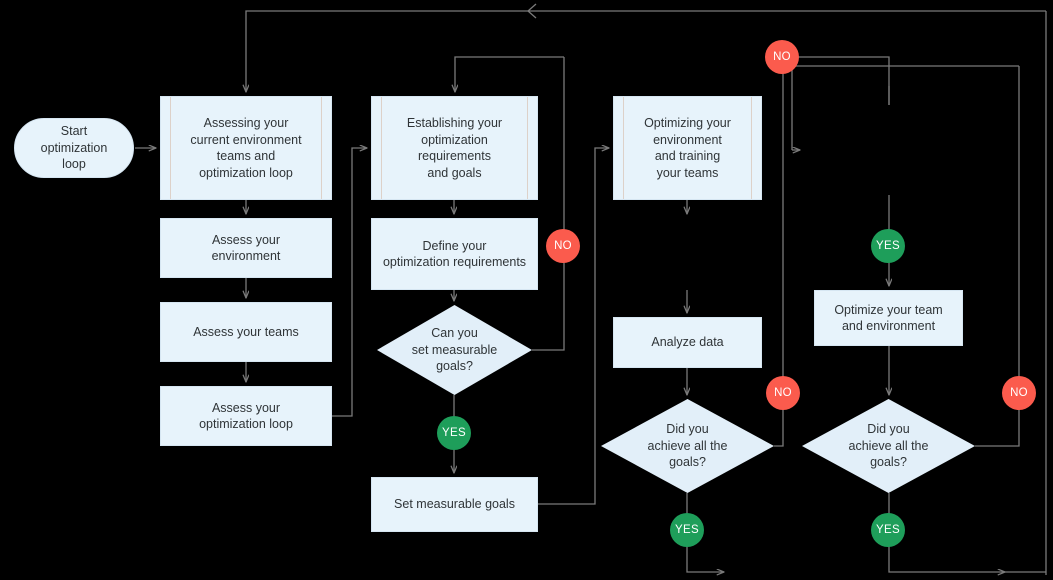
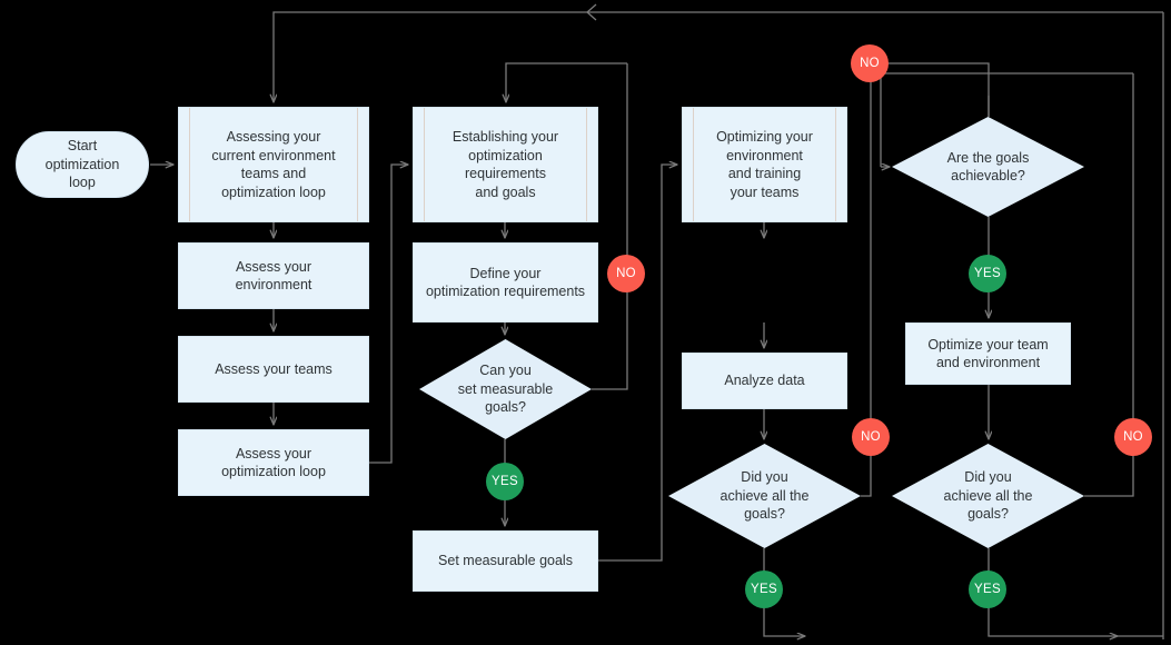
  Start
  optimization
  loop
  Assessing your
  current environment
  teams and
  optimization loop
  Assess your
  environment
  Assess your teams
  Assess your
  optimization loop
  Establishing your
  optimization
  requirements
  and goals
  Define your
  optimization requirements
  Can you
  set measurable
  goals?
  Set measurable goals
  Optimizing your
  environment
  and training
  your teams
  Analyze data
  Did you
  achieve all the
  goals?
+ Are the goals
+ achievable?
  Optimize your team
  and environment
  Did you
  achieve all the
  goals?
  NO
  NO
  NO
  NO
  YES
  YES
  YES
  YES
